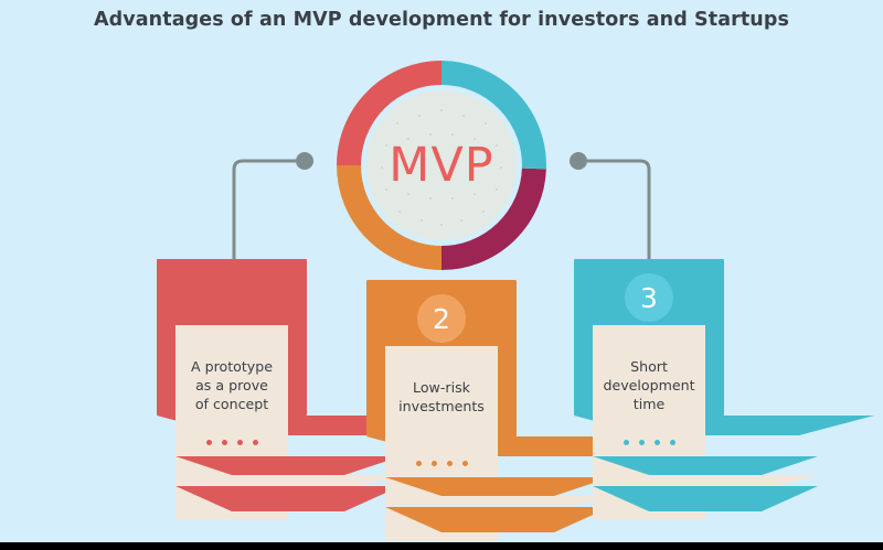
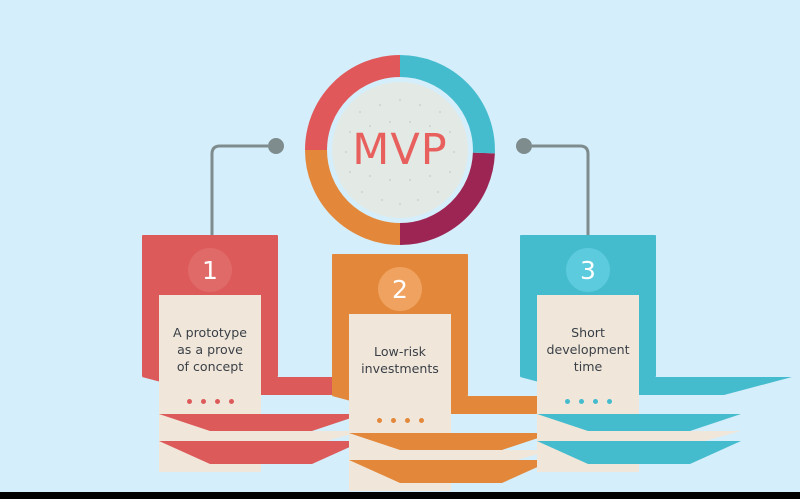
- Advantages of an MVP development for investors and Startups
  MVP
+ 1
  A prototype
  as a prove
  of concept
  2
  Low-risk
  investments
  3
  Short
  development
  time
